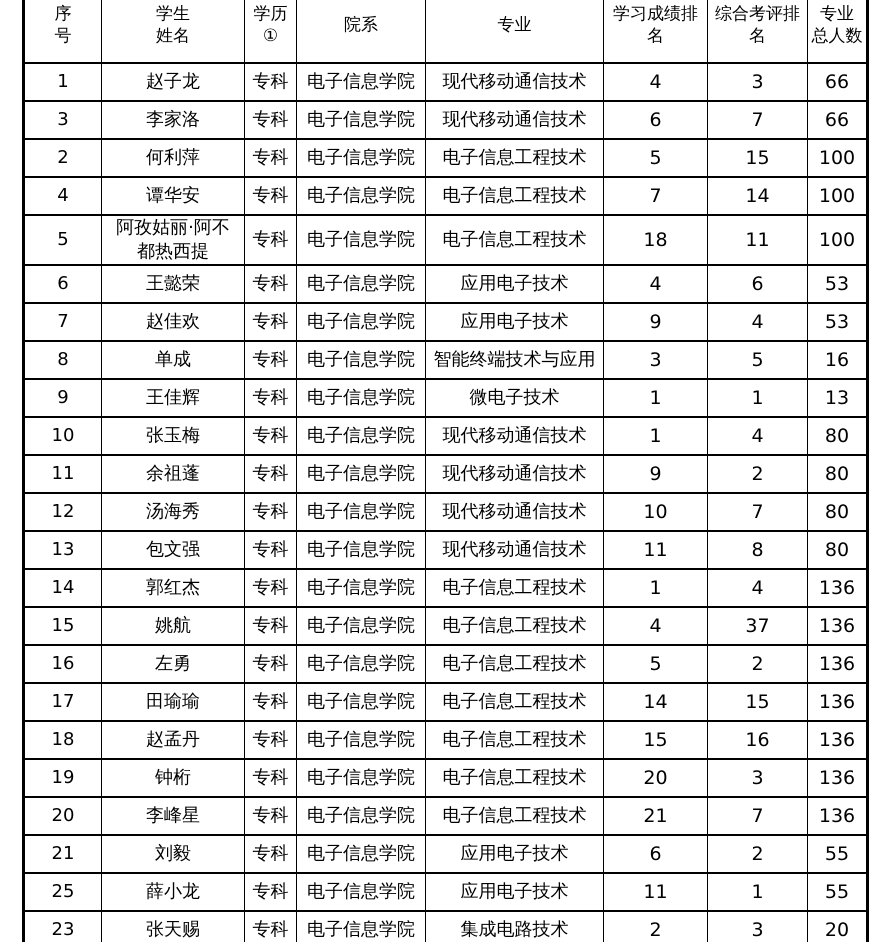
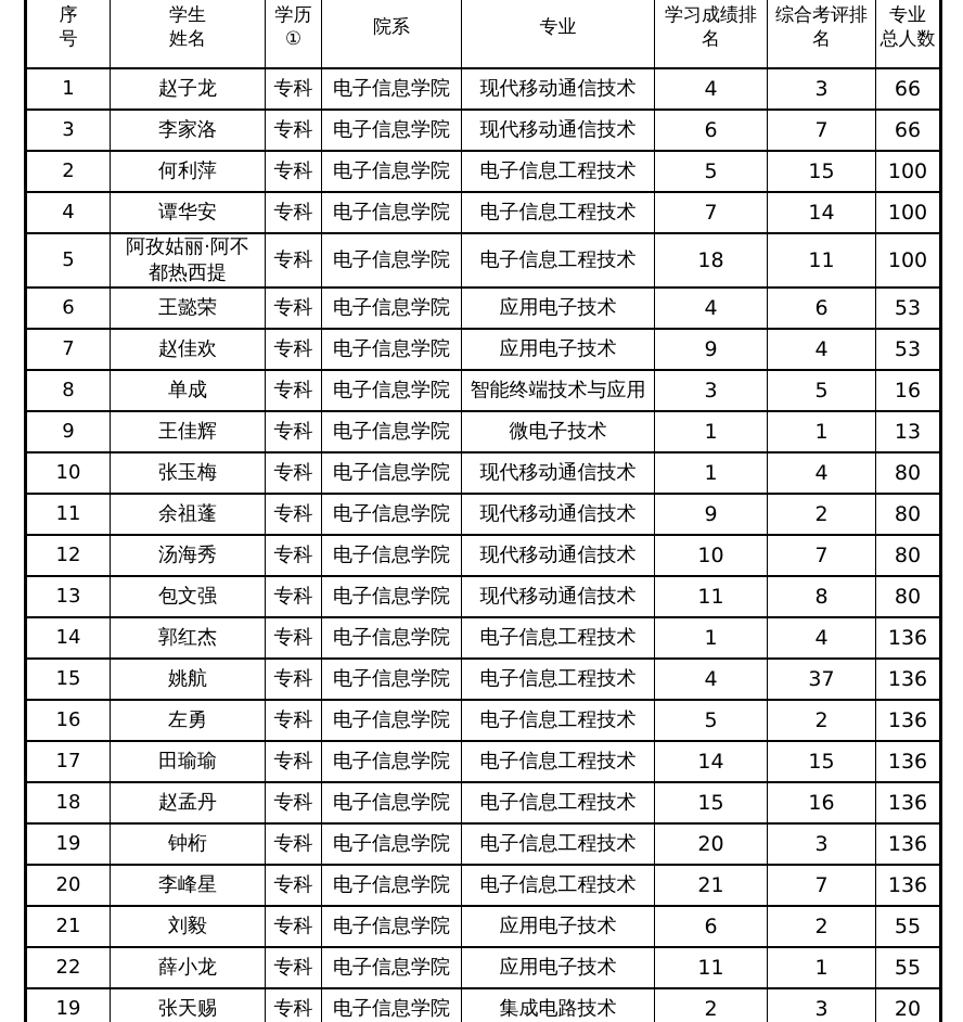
  序号	学生姓名	学历①	院系	专业	学习成绩排名	综合考评排名	专业总人数
  1	赵子龙	专科	电子信息学院	现代移动通信技术	4	3	66
  3	李家洛	专科	电子信息学院	现代移动通信技术	6	7	66
  2	何利萍	专科	电子信息学院	电子信息工程技术	5	15	100
  4	谭华安	专科	电子信息学院	电子信息工程技术	7	14	100
  5	阿孜姑丽·阿不都热西提	专科	电子信息学院	电子信息工程技术	18	11	100
  6	王懿荣	专科	电子信息学院	应用电子技术	4	6	53
  7	赵佳欢	专科	电子信息学院	应用电子技术	9	4	53
  8	单成	专科	电子信息学院	智能终端技术与应用	3	5	16
  9	王佳辉	专科	电子信息学院	微电子技术	1	1	13
  10	张玉梅	专科	电子信息学院	现代移动通信技术	1	4	80
  11	余祖蓬	专科	电子信息学院	现代移动通信技术	9	2	80
  12	汤海秀	专科	电子信息学院	现代移动通信技术	10	7	80
  13	包文强	专科	电子信息学院	现代移动通信技术	11	8	80
  14	郭红杰	专科	电子信息学院	电子信息工程技术	1	4	136
  15	姚航	专科	电子信息学院	电子信息工程技术	4	37	136
  16	左勇	专科	电子信息学院	电子信息工程技术	5	2	136
  17	田瑜瑜	专科	电子信息学院	电子信息工程技术	14	15	136
  18	赵孟丹	专科	电子信息学院	电子信息工程技术	15	16	136
  19	钟桁	专科	电子信息学院	电子信息工程技术	20	3	136
  20	李峰星	专科	电子信息学院	电子信息工程技术	21	7	136
  21	刘毅	专科	电子信息学院	应用电子技术	6	2	55
- 25	薛小龙	专科	电子信息学院	应用电子技术	11	1	55
+ 22	薛小龙	专科	电子信息学院	应用电子技术	11	1	55
- 23	张天赐	专科	电子信息学院	集成电路技术	2	3	20
+ 19	张天赐	专科	电子信息学院	集成电路技术	2	3	20
